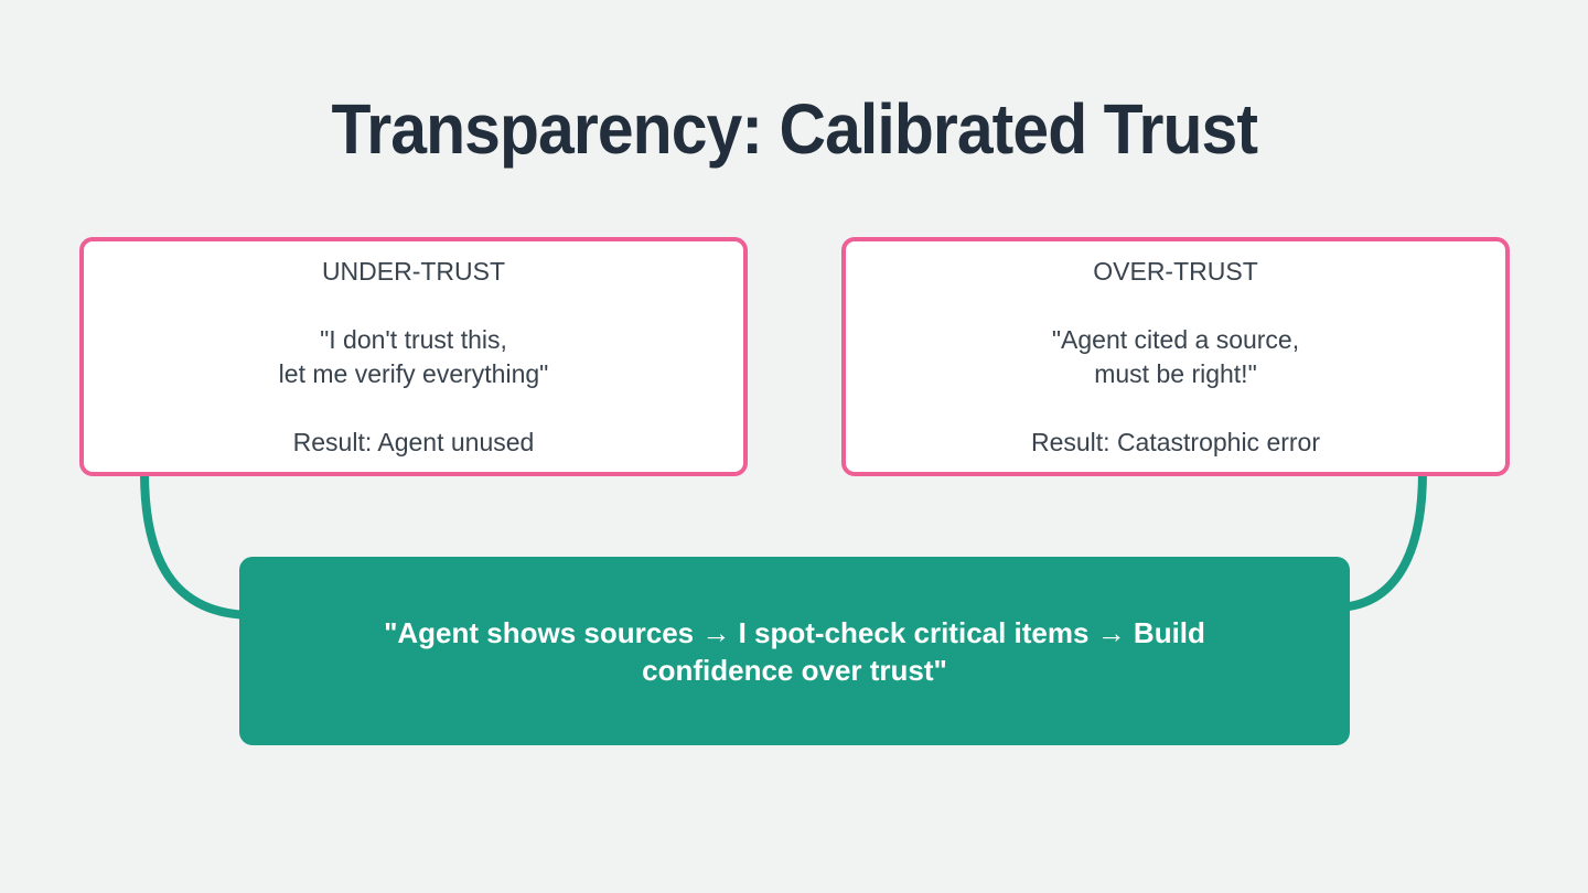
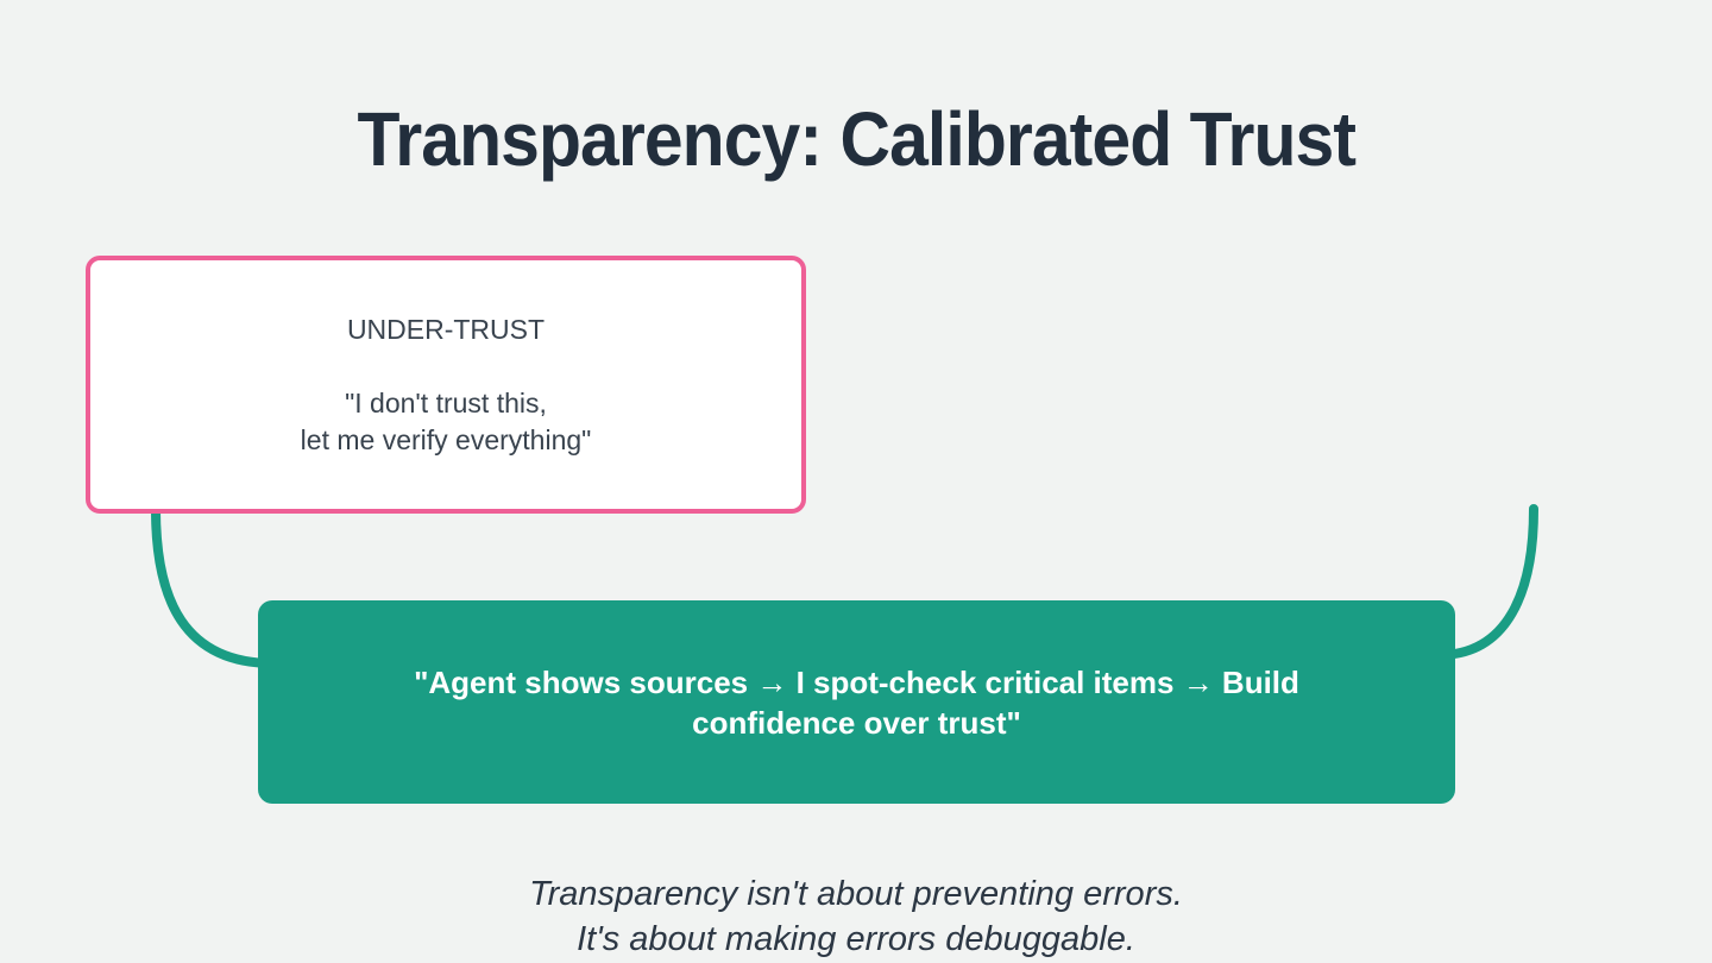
  Transparency: Calibrated Trust
  UNDER-TRUST
  "I don't trust this,
  let me verify everything"
- Result: Agent unused
- OVER-TRUST
- "Agent cited a source,
- must be right!"
- Result: Catastrophic error
  "Agent shows sources → I spot-check critical items → Build confidence over trust"
+ Transparency isn't about preventing errors.
+ It's about making errors debuggable.
